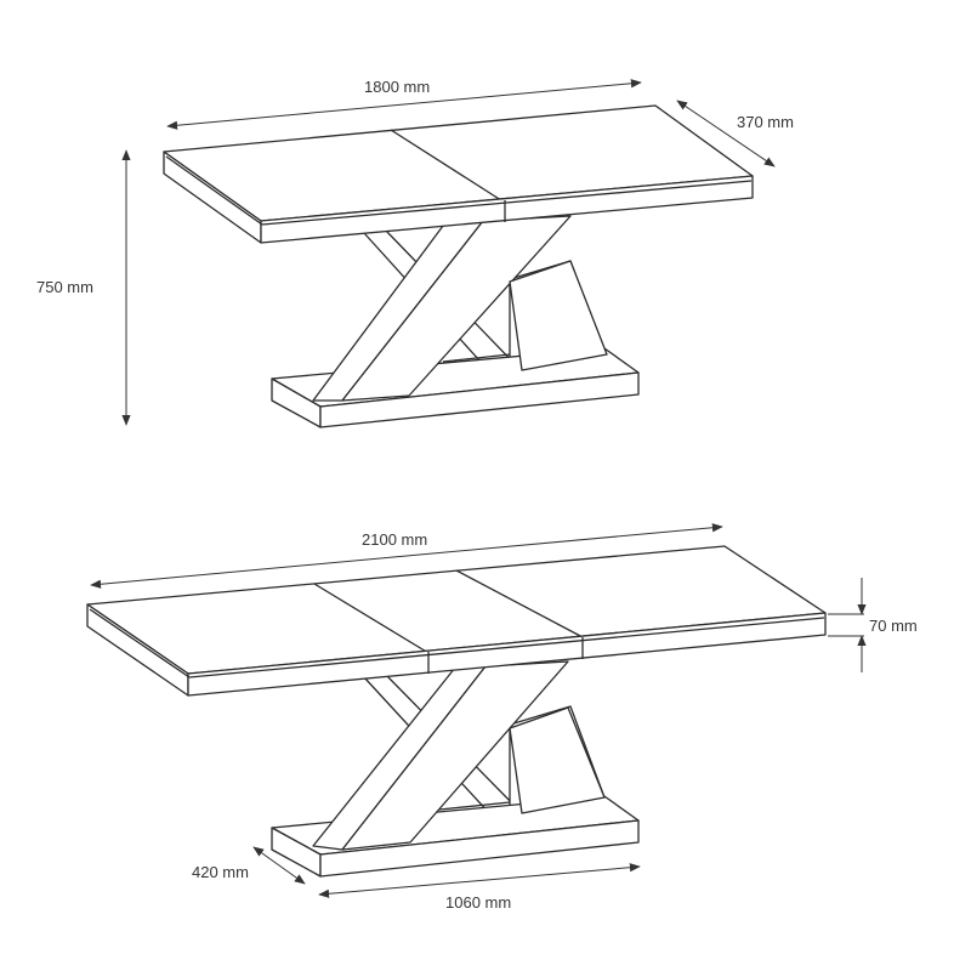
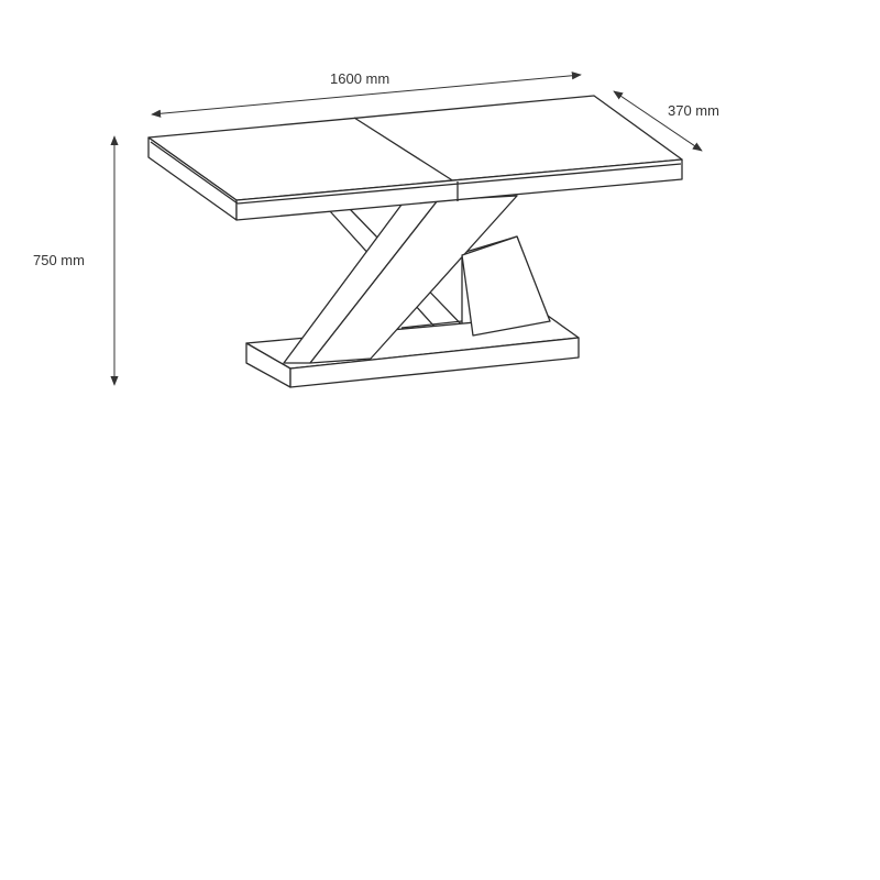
- 1800 mm
+ 1600 mm
  370 mm
  750 mm
- 2100 mm
- 70 mm
- 420 mm
- 1060 mm
